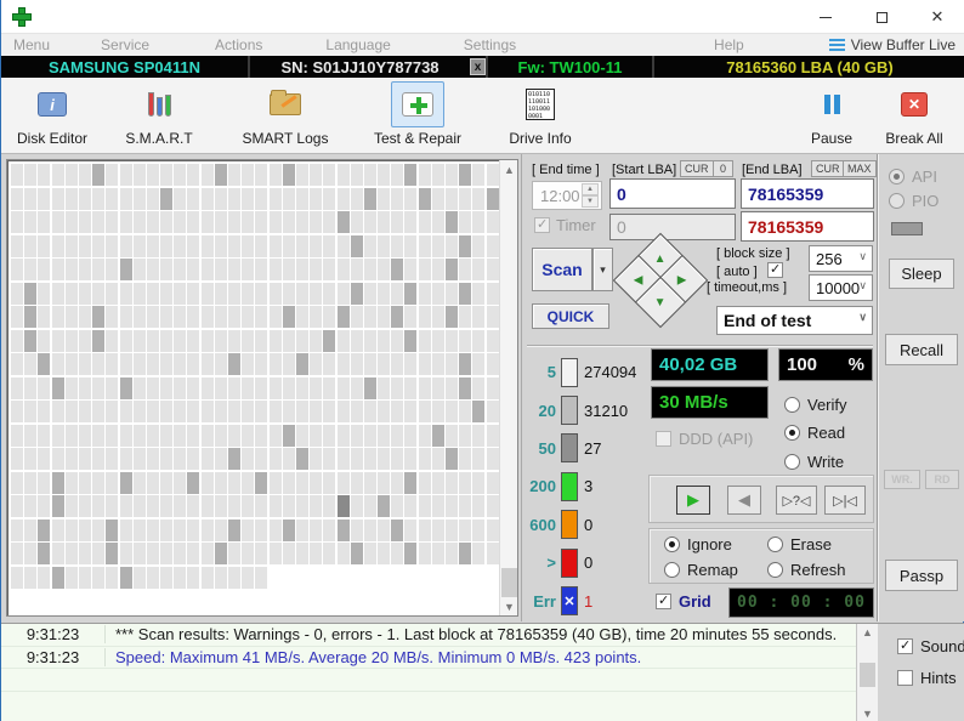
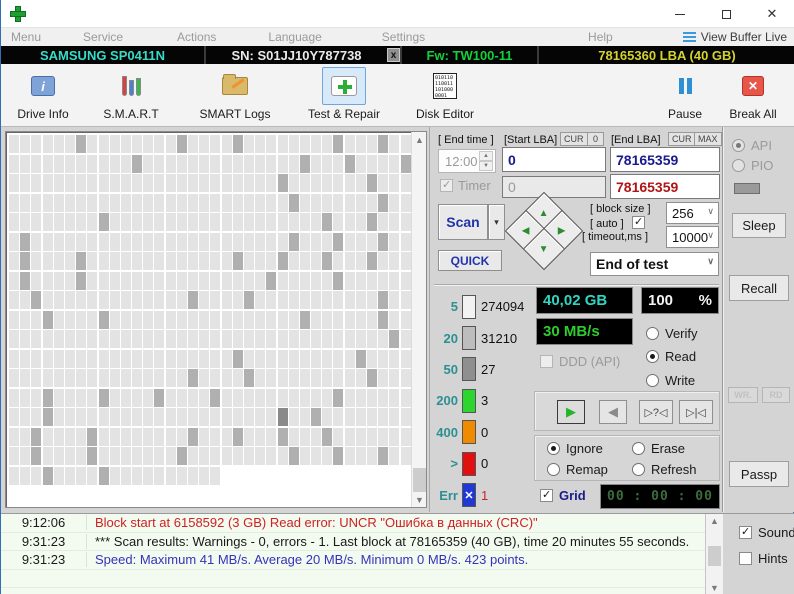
  ✕
  Menu
  Service
  Actions
  Language
  Settings
  Help
  View Buffer Live
  SAMSUNG SP0411N
  SN: S01JJ10Y787738
  x
  Fw: TW100-11
  78165360 LBA (40 GB)
  i
- Disk Editor
+ Drive Info
  S.M.A.R.T
  SMART Logs
  Test & Repair
- Drive Info
+ Disk Editor
  Pause
  ✕
  Break All
  ▲
  ▼
  [ End time ]
  [Start LBA]
  CUR
  0
  [End LBA]
  CUR
  MAX
  12:00
  0
  78165359
  Timer
  0
  78165359
  Scan
  ▾
  QUICK
  [ block size ]
  [ auto ]
  256
  [ timeout,ms ]
  10000
  End of test
  5
  274094
  20
  31210
  50
  27
  200
  3
- 600
+ 400
  0
  >
  0
  Err
  ✕
  1
  40,02 GB
  100
  %
  30 MB/s
  DDD (API)
  Verify
  Read
  Write
  ▶
  ◀
  ▷?◁
  ▷|◁
  Ignore
  Erase
  Remap
  Refresh
  Grid
  00 : 00 : 00
  API
  PIO
  Sleep
  Recall
  WR.
  RD
  Passp
+ 9:12:06
+ Block start at 6158592 (3 GB) Read error: UNCR "Ошибка в данных (CRC)"
  9:31:23
  *** Scan results: Warnings - 0, errors - 1. Last block at 78165359 (40 GB), time 20 minutes 55 seconds.
  9:31:23
  Speed: Maximum 41 MB/s. Average 20 MB/s. Minimum 0 MB/s. 423 points.
  ▲
  ▼
  Sound
  Hints
